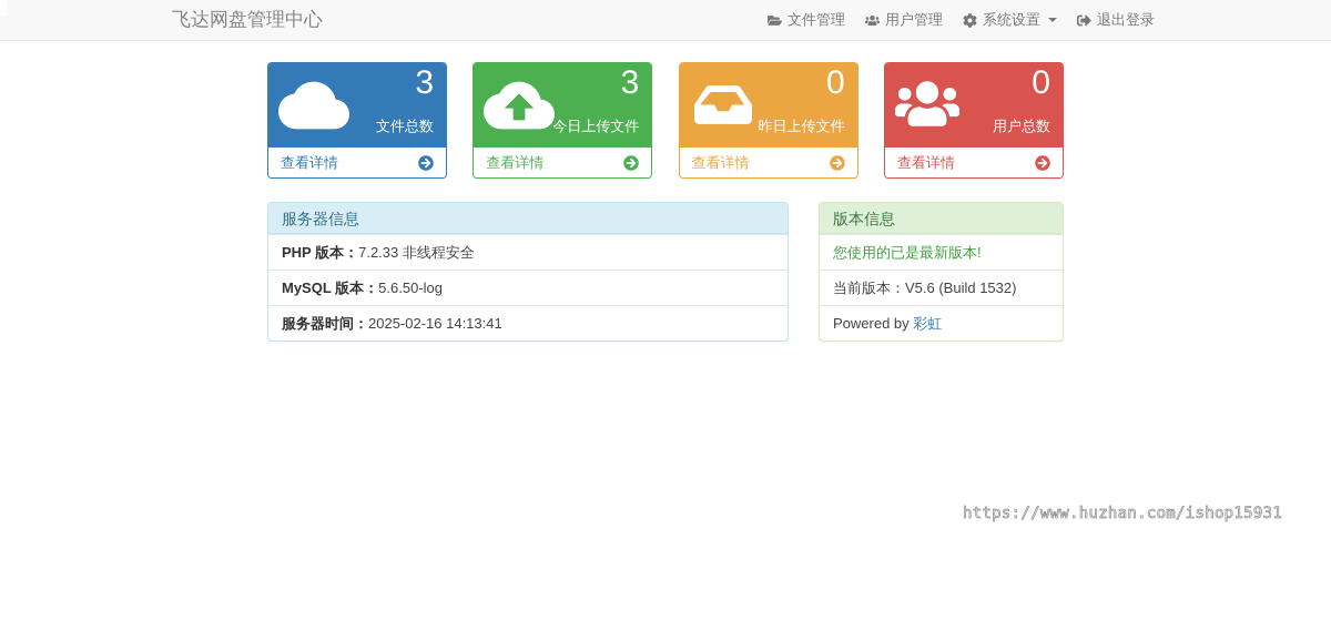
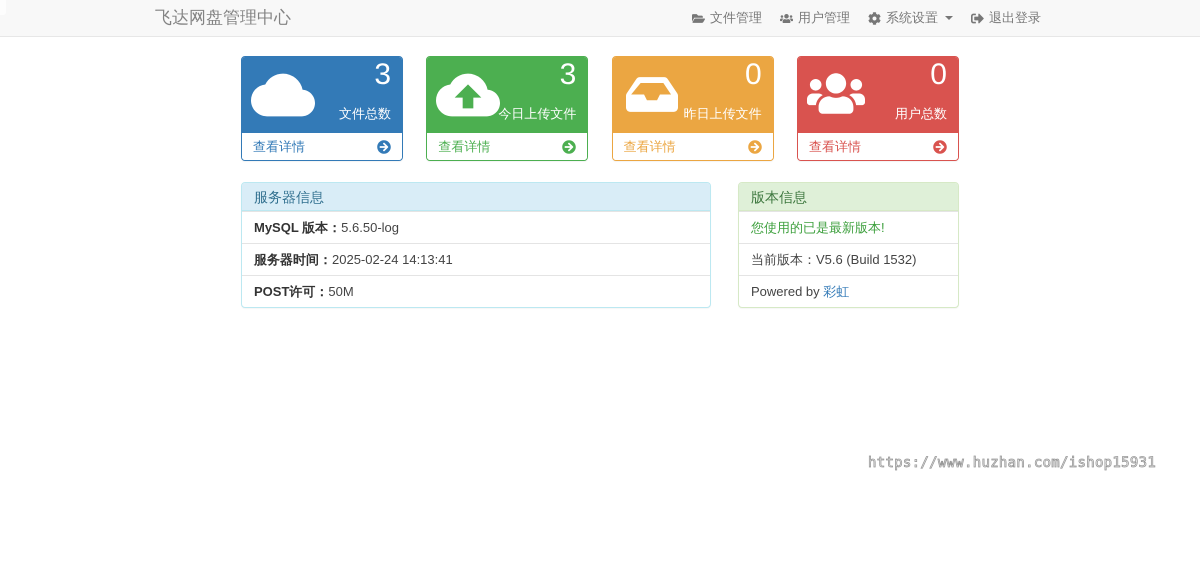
  飞达网盘管理中心
  文件管理
  用户管理
  系统设置
  退出登录
  3
  文件总数
  查看详情
  3
  今日上传文件
  查看详情
  0
  昨日上传文件
  查看详情
  0
  用户总数
  查看详情
  服务器信息
- PHP 版本：7.2.33 非线程安全
  MySQL 版本：5.6.50-log
- 服务器时间：2025-02-16 14:13:41
+ 服务器时间：2025-02-24 14:13:41
+ POST许可：50M
  版本信息
  您使用的已是最新版本!
  当前版本：V5.6 (Build 1532)
  Powered by 彩虹
  https://www.huzhan.com/ishop15931
